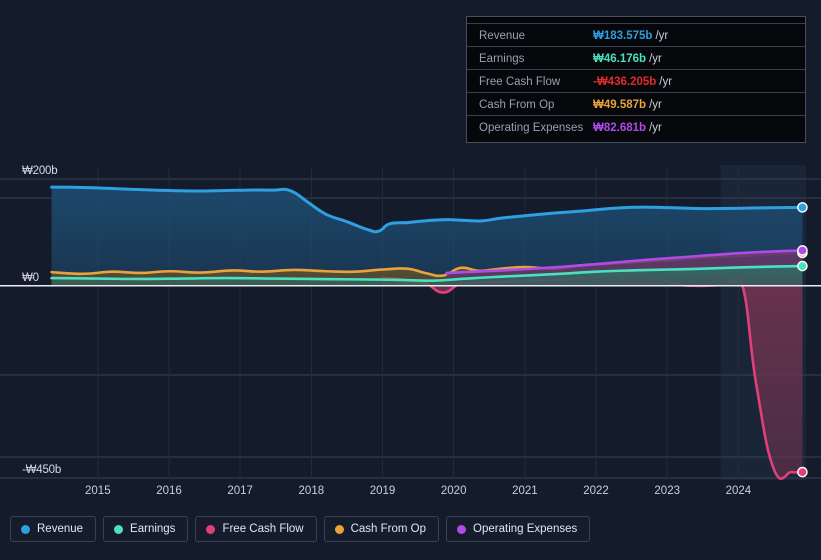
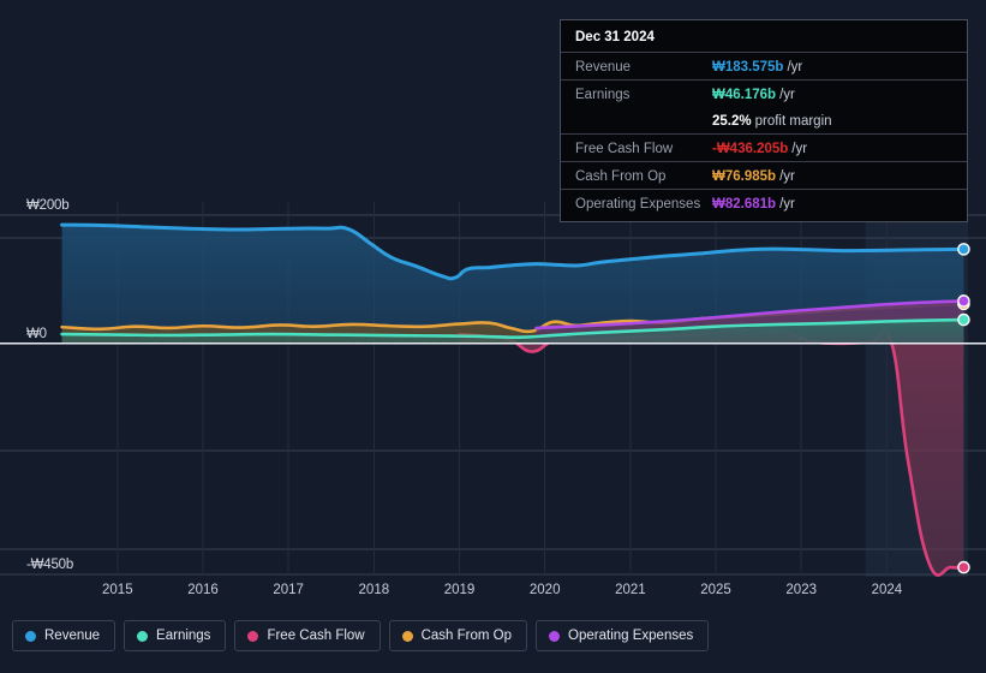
  ₩200b
  ₩0
  -₩450b
  2015
  2016
  2017
  2018
  2019
  2020
  2021
- 2022
+ 2025
  2023
  2024
+ Dec 31 2024
  Revenue
  ₩183.575b /yr
  Earnings
  ₩46.176b /yr
+ 25.2% profit margin
  Free Cash Flow
  -₩436.205b /yr
  Cash From Op
- ₩49.587b /yr
+ ₩76.985b /yr
  Operating Expenses
  ₩82.681b /yr
  Revenue
  Earnings
  Free Cash Flow
  Cash From Op
  Operating Expenses
